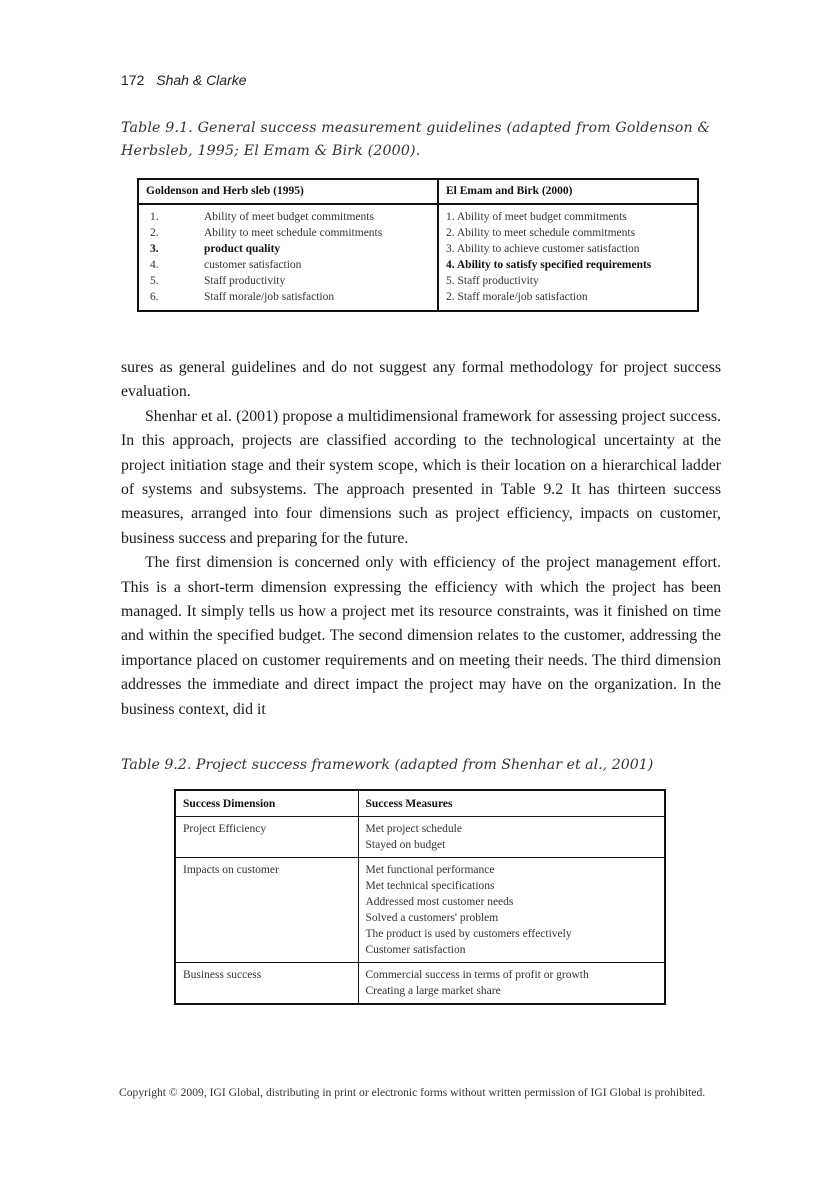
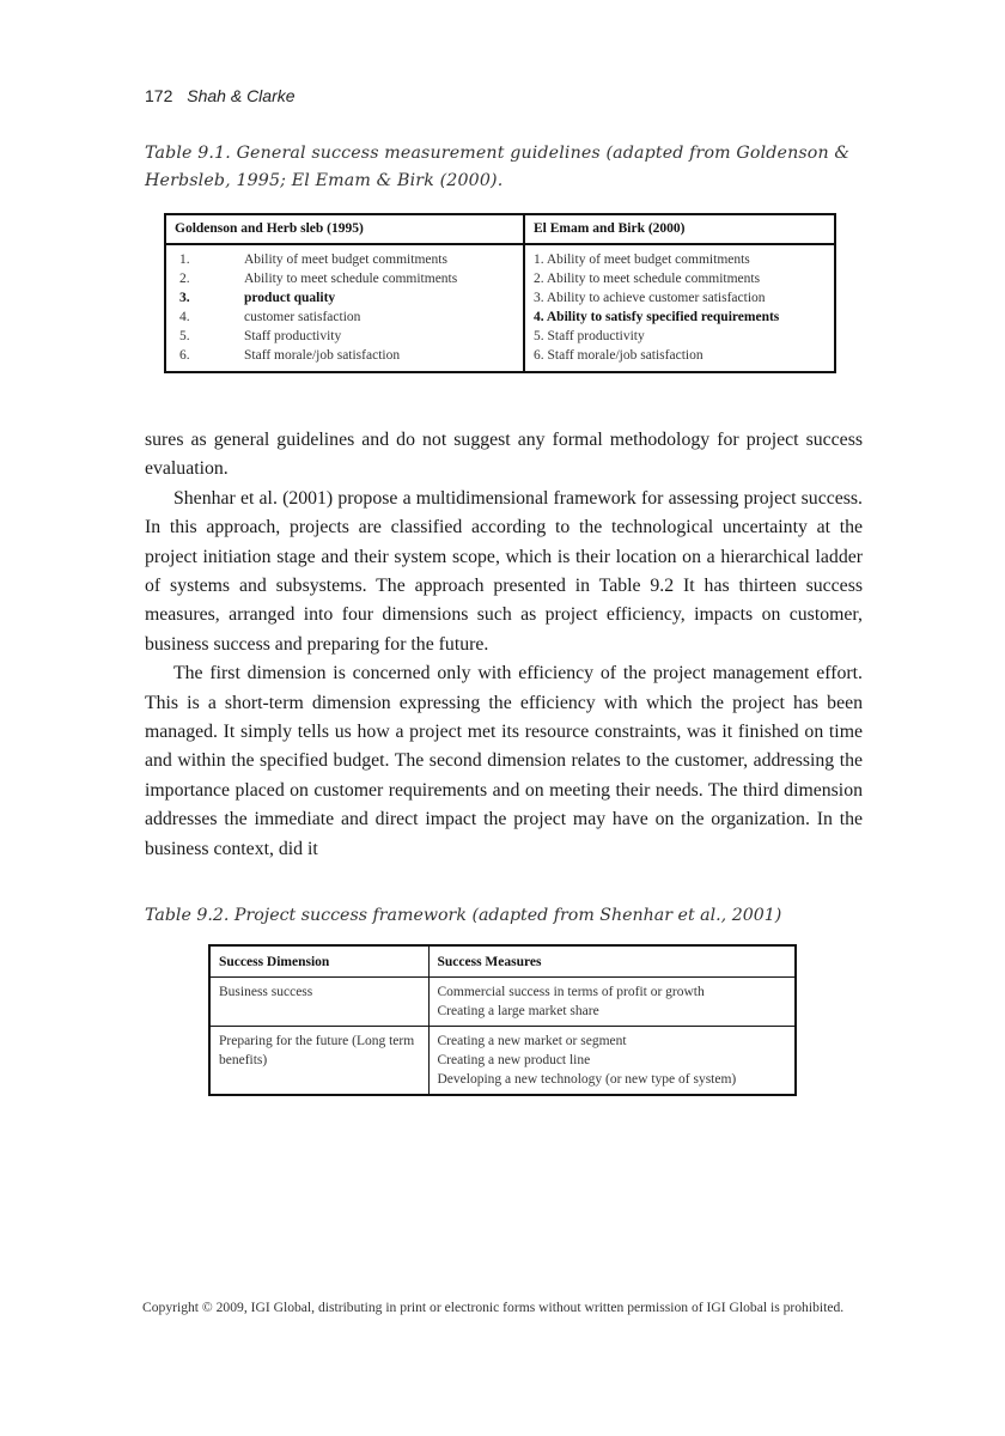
  172 Shah & Clarke
  Table 9.1. General success measurement guidelines (adapted from Goldenson & Herbsleb, 1995; El Emam & Birk (2000).
  Goldenson and Herb sleb (1995)	El Emam and Birk (2000)
- 1. Ability of meet budget commitments2. Ability to meet schedule commitments3. product quality4. customer satisfaction5. Staff productivity6. Staff morale/job satisfaction	1. Ability of meet budget commitments2. Ability to meet schedule commitments3. Ability to achieve customer satisfaction4. Ability to satisfy specified requirements5. Staff productivity2. Staff morale/job satisfaction
+ 1. Ability of meet budget commitments2. Ability to meet schedule commitments3. product quality4. customer satisfaction5. Staff productivity6. Staff morale/job satisfaction	1. Ability of meet budget commitments2. Ability to meet schedule commitments3. Ability to achieve customer satisfaction4. Ability to satisfy specified requirements5. Staff productivity6. Staff morale/job satisfaction
  sures as general guidelines and do not suggest any formal methodology for project success evaluation.
  Shenhar et al. (2001) propose a multidimensional framework for assessing project success. In this approach, projects are classified according to the technological uncertainty at the project initiation stage and their system scope, which is their location on a hierarchical ladder of systems and subsystems. The approach presented in Table 9.2 It has thirteen success measures, arranged into four dimensions such as project efficiency, impacts on customer, business success and preparing for the future.
  The first dimension is concerned only with efficiency of the project management effort. This is a short-term dimension expressing the efficiency with which the project has been managed. It simply tells us how a project met its resource constraints, was it finished on time and within the specified budget. The second dimension relates to the customer, addressing the importance placed on customer requirements and on meeting their needs. The third dimension addresses the immediate and direct impact the project may have on the organization. In the business context, did it
  Table 9.2. Project success framework (adapted from Shenhar et al., 2001)
  Success Dimension	Success Measures
- Project Efficiency	Met project scheduleStayed on budget
- Impacts on customer	Met functional performanceMet technical specificationsAddressed most customer needsSolved a customers' problemThe product is used by customers effectivelyCustomer satisfaction
  Business success	Commercial success in terms of profit or growthCreating a large market share
+ Preparing for the future (Long term benefits)	Creating a new market or segmentCreating a new product lineDeveloping a new technology (or new type of system)
  Copyright © 2009, IGI Global, distributing in print or electronic forms without written permission of IGI Global is prohibited.
